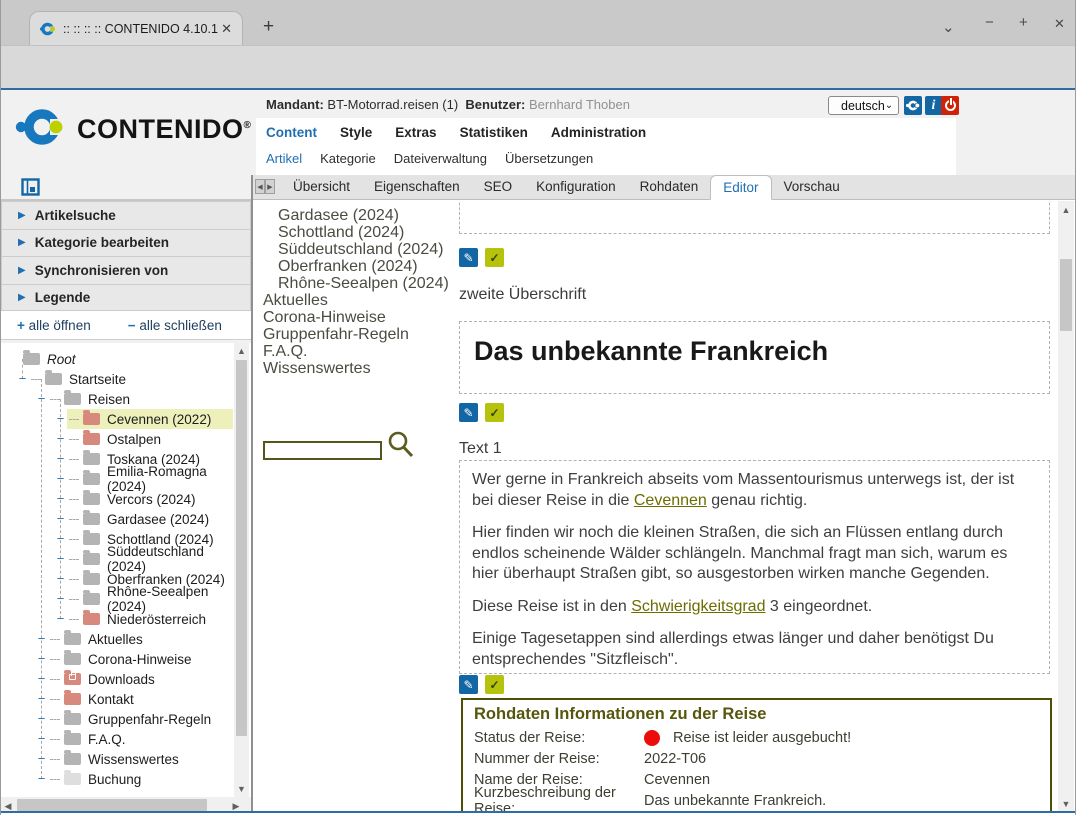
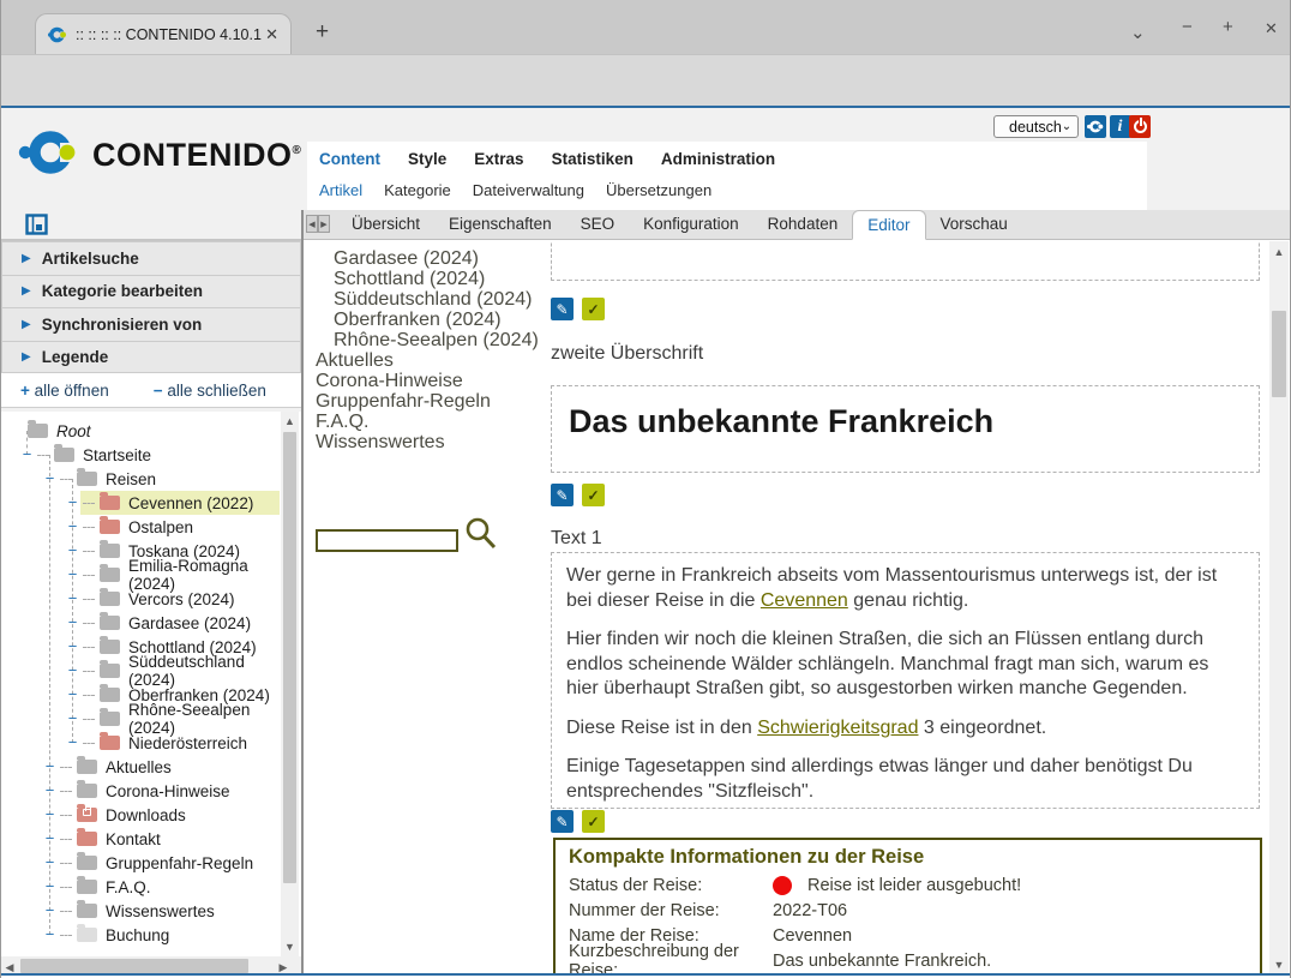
  :: :: :: :: CONTENIDO 4.10.1
  ✕
  +
  ⌄
  −
  +
  ✕
  CONTENIDO®
- Mandant: BT-Motorrad.reisen (1) Benutzer: Bernhard Thoben
  Content
  Style
  Extras
  Statistiken
  Administration
  Artikel
  Kategorie
  Dateiverwaltung
  Übersetzungen
  deutsch
  ⌄
  i
  ▶
  Artikelsuche
  ▶
  Kategorie bearbeiten
  ▶
  Synchronisieren von
  ▶
  Legende
  + alle öffnen
  − alle schließen
  Root
  −
  Startseite
  −
  Reisen
  −
  Cevennen (2022)
  −
  Ostalpen
  −
  Toskana (2024)
  −
  Emilia-Romagna (2024)
  −
  Vercors (2024)
  −
  Gardasee (2024)
  −
  Schottland (2024)
  −
  Süddeutschland (2024)
  −
  Oberfranken (2024)
  −
  Rhône-Seealpen (2024)
  −
  Niederösterreich
  −
  Aktuelles
  −
  Corona-Hinweise
  −
  Downloads
  −
  Kontakt
  −
  Gruppenfahr-Regeln
  −
  F.A.Q.
  −
  Wissenswertes
  −
  Buchung
  ▲
  ▼
  ◀
  ▶
  Übersicht
  Eigenschaften
  SEO
  Konfiguration
  Rohdaten
  Editor
  Vorschau
  Gardasee (2024)
  Schottland (2024)
  Süddeutschland (2024)
  Oberfranken (2024)
  Rhône-Seealpen (2024)
  Aktuelles
  Corona-Hinweise
  Gruppenfahr-Regeln
  F.A.Q.
  Wissenswertes
  ✎
  ✓
  zweite Überschrift
  Das unbekannte Frankreich
  ✎
  ✓
  Text 1
  Wer gerne in Frankreich abseits vom Massentourismus unterwegs ist, der ist bei dieser Reise in die Cevennen genau richtig.
  Hier finden wir noch die kleinen Straßen, die sich an Flüssen entlang durch endlos scheinende Wälder schlängeln. Manchmal fragt man sich, warum es hier überhaupt Straßen gibt, so ausgestorben wirken manche Gegenden.
  Diese Reise ist in den Schwierigkeitsgrad 3 eingeordnet.
  Einige Tagesetappen sind allerdings etwas länger und daher benötigst Du entsprechendes "Sitzfleisch".
  ✎
  ✓
- Rohdaten Informationen zu der Reise
+ Kompakte Informationen zu der Reise
  Status der Reise:
  Reise ist leider ausgebucht!
  Nummer der Reise:
  2022-T06
  Name der Reise:
  Cevennen
  Kurzbeschreibung der Reise:
  Das unbekannte Frankreich.
  ▲
  ▼
